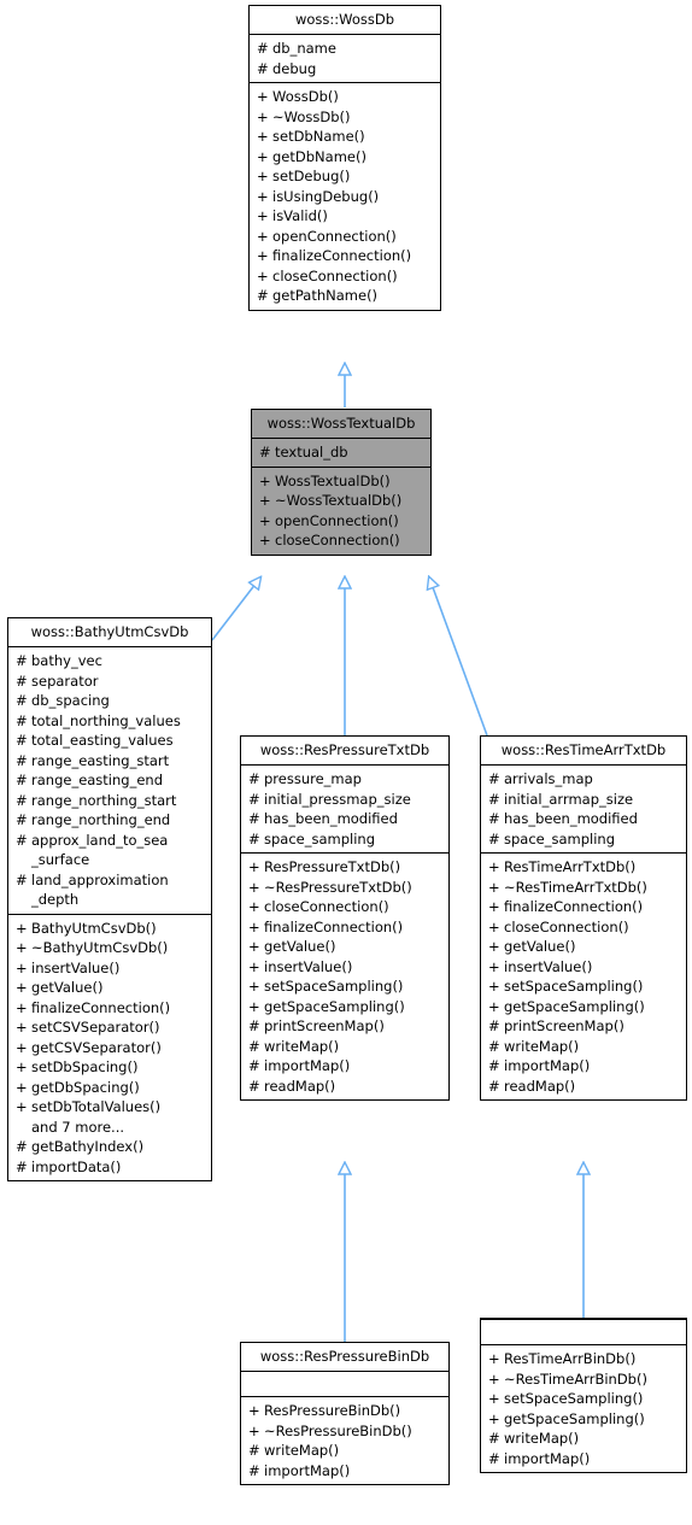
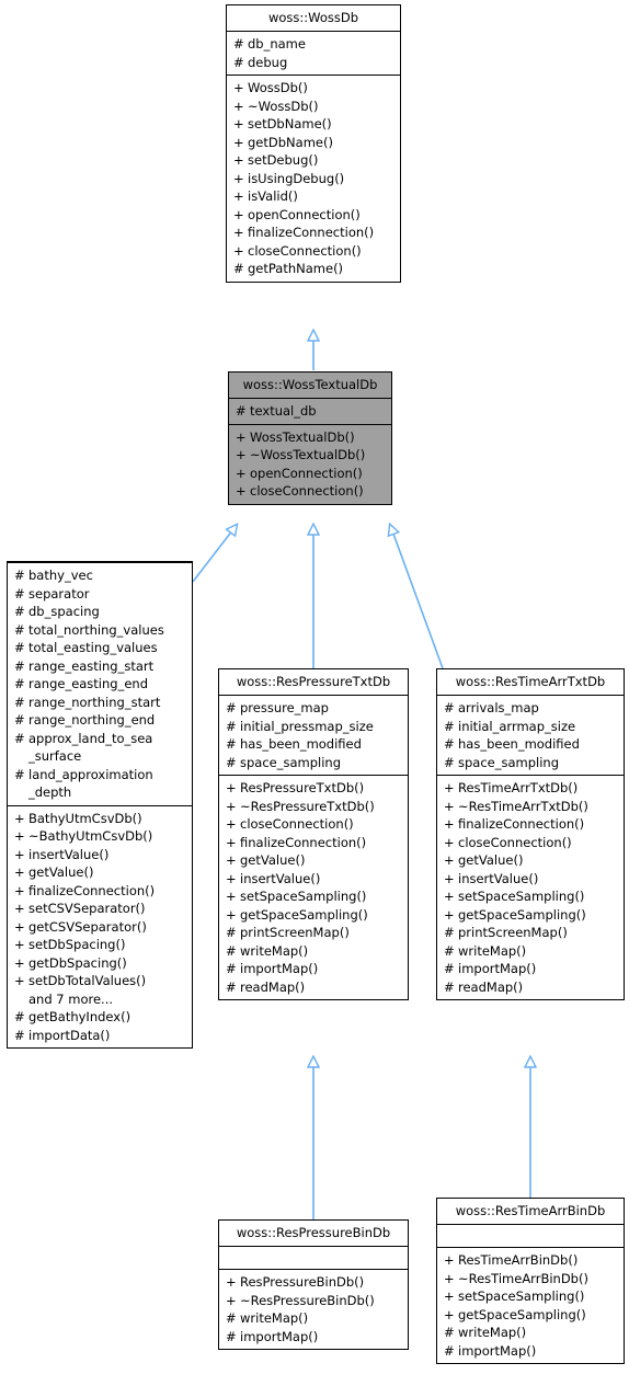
  woss::WossDb
  #
  db_name
  #
  debug
  +
  WossDb()
  +
  ~WossDb()
  +
  setDbName()
  +
  getDbName()
  +
  setDebug()
  +
  isUsingDebug()
  +
  isValid()
  +
  openConnection()
  +
  finalizeConnection()
  +
  closeConnection()
  #
  getPathName()
  woss::WossTextualDb
  #
  textual_db
  +
  WossTextualDb()
  +
  ~WossTextualDb()
  +
  openConnection()
  +
  closeConnection()
- woss::BathyUtmCsvDb
  #
  bathy_vec
  #
  separator
  #
  db_spacing
  #
  total_northing_values
  #
  total_easting_values
  #
  range_easting_start
  #
  range_easting_end
  #
  range_northing_start
  #
  range_northing_end
  #
  approx_land_to_sea
  _surface
  #
  land_approximation
  _depth
  +
  BathyUtmCsvDb()
  +
  ~BathyUtmCsvDb()
  +
  insertValue()
  +
  getValue()
  +
  finalizeConnection()
  +
  setCSVSeparator()
  +
  getCSVSeparator()
  +
  setDbSpacing()
  +
  getDbSpacing()
  +
  setDbTotalValues()
  and 7 more...
  #
  getBathyIndex()
  #
  importData()
  woss::ResPressureTxtDb
  #
  pressure_map
  #
  initial_pressmap_size
  #
  has_been_modified
  #
  space_sampling
  +
  ResPressureTxtDb()
  +
  ~ResPressureTxtDb()
  +
  closeConnection()
  +
  finalizeConnection()
  +
  getValue()
  +
  insertValue()
  +
  setSpaceSampling()
  +
  getSpaceSampling()
  #
  printScreenMap()
  #
  writeMap()
  #
  importMap()
  #
  readMap()
  woss::ResTimeArrTxtDb
  #
  arrivals_map
  #
  initial_arrmap_size
  #
  has_been_modified
  #
  space_sampling
  +
  ResTimeArrTxtDb()
  +
  ~ResTimeArrTxtDb()
  +
  finalizeConnection()
  +
  closeConnection()
  +
  getValue()
  +
  insertValue()
  +
  setSpaceSampling()
  +
  getSpaceSampling()
  #
  printScreenMap()
  #
  writeMap()
  #
  importMap()
  #
  readMap()
  woss::ResPressureBinDb
  +
  ResPressureBinDb()
  +
  ~ResPressureBinDb()
  #
  writeMap()
  #
  importMap()
+ woss::ResTimeArrBinDb
  +
  ResTimeArrBinDb()
  +
  ~ResTimeArrBinDb()
  +
  setSpaceSampling()
  +
  getSpaceSampling()
  #
  writeMap()
  #
  importMap()
